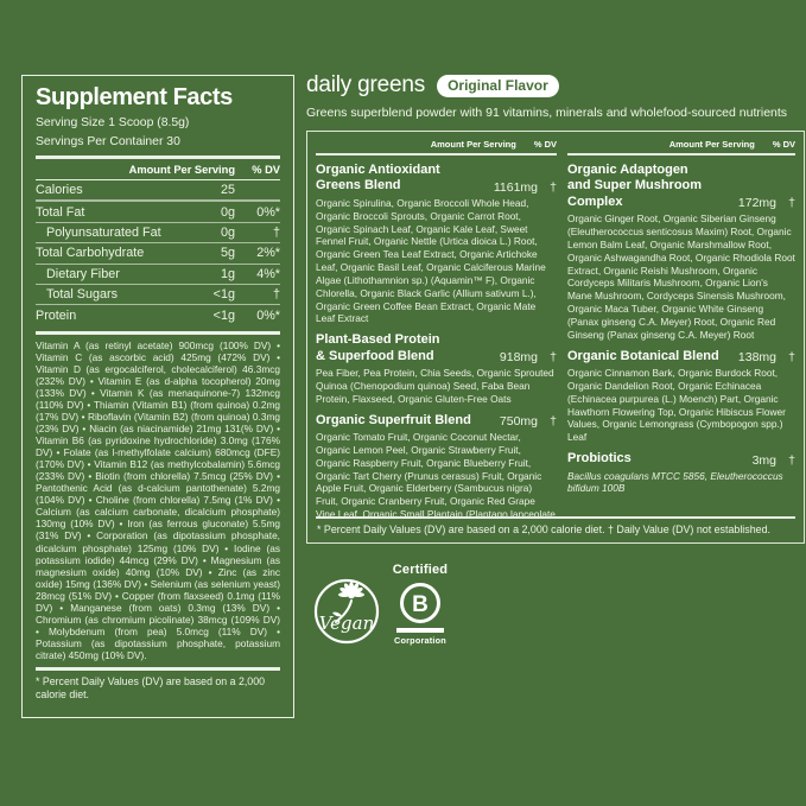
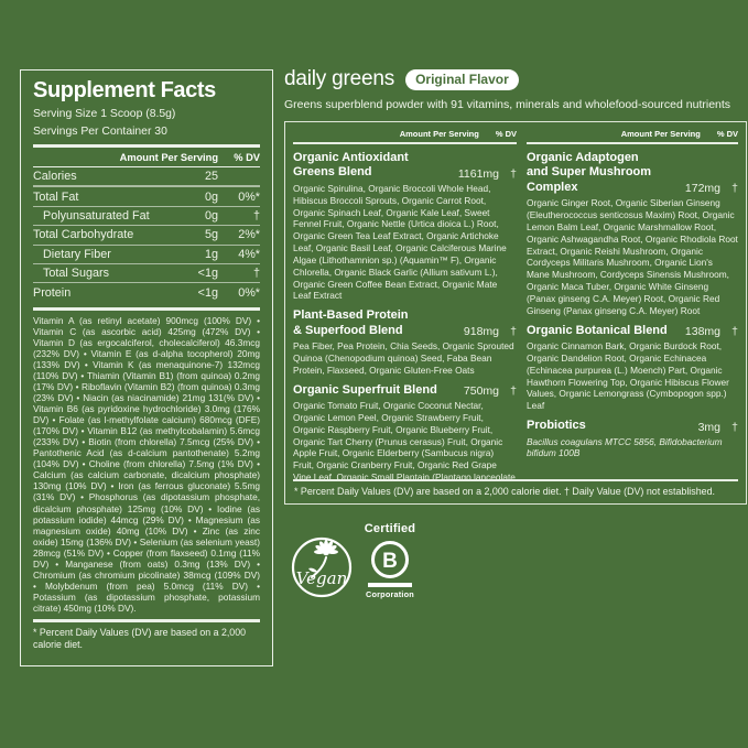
  Supplement Facts
  Serving Size 1 Scoop (8.5g)
  Servings Per Container 30
  Amount Per Serving
  % DV
  Calories
  25
  Total Fat
  0g
  0%*
  Polyunsaturated Fat
  0g
  †
  Total Carbohydrate
  5g
  2%*
  Dietary Fiber
  1g
  4%*
  Total Sugars
  <1g
  †
  Protein
  <1g
  0%*
- Vitamin A (as retinyl acetate) 900mcg (100% DV) • Vitamin C (as ascorbic acid) 425mg (472% DV) • Vitamin D (as ergocalciferol, cholecalciferol) 46.3mcg (232% DV) • Vitamin E (as d-alpha tocopherol) 20mg (133% DV) • Vitamin K (as menaquinone-7) 132mcg (110% DV) • Thiamin (Vitamin B1) (from quinoa) 0.2mg (17% DV) • Riboflavin (Vitamin B2) (from quinoa) 0.3mg (23% DV) • Niacin (as niacinamide) 21mg 131(% DV) • Vitamin B6 (as pyridoxine hydrochloride) 3.0mg (176% DV) • Folate (as l-methylfolate calcium) 680mcg (DFE) (170% DV) • Vitamin B12 (as methylcobalamin) 5.6mcg (233% DV) • Biotin (from chlorella) 7.5mcg (25% DV) • Pantothenic Acid (as d-calcium pantothenate) 5.2mg (104% DV) • Choline (from chlorella) 7.5mg (1% DV) • Calcium (as calcium carbonate, dicalcium phosphate) 130mg (10% DV) • Iron (as ferrous gluconate) 5.5mg (31% DV) • Corporation (as dipotassium phosphate, dicalcium phosphate) 125mg (10% DV) • Iodine (as potassium iodide) 44mcg (29% DV) • Magnesium (as magnesium oxide) 40mg (10% DV) • Zinc (as zinc oxide) 15mg (136% DV) • Selenium (as selenium yeast) 28mcg (51% DV) • Copper (from flaxseed) 0.1mg (11% DV) • Manganese (from oats) 0.3mg (13% DV) • Chromium (as chromium picolinate) 38mcg (109% DV) • Molybdenum (from pea) 5.0mcg (11% DV) • Potassium (as dipotassium phosphate, potassium citrate) 450mg (10% DV).
+ Vitamin A (as retinyl acetate) 900mcg (100% DV) • Vitamin C (as ascorbic acid) 425mg (472% DV) • Vitamin D (as ergocalciferol, cholecalciferol) 46.3mcg (232% DV) • Vitamin E (as d-alpha tocopherol) 20mg (133% DV) • Vitamin K (as menaquinone-7) 132mcg (110% DV) • Thiamin (Vitamin B1) (from quinoa) 0.2mg (17% DV) • Riboflavin (Vitamin B2) (from quinoa) 0.3mg (23% DV) • Niacin (as niacinamide) 21mg 131(% DV) • Vitamin B6 (as pyridoxine hydrochloride) 3.0mg (176% DV) • Folate (as l-methylfolate calcium) 680mcg (DFE) (170% DV) • Vitamin B12 (as methylcobalamin) 5.6mcg (233% DV) • Biotin (from chlorella) 7.5mcg (25% DV) • Pantothenic Acid (as d-calcium pantothenate) 5.2mg (104% DV) • Choline (from chlorella) 7.5mg (1% DV) • Calcium (as calcium carbonate, dicalcium phosphate) 130mg (10% DV) • Iron (as ferrous gluconate) 5.5mg (31% DV) • Phosphorus (as dipotassium phosphate, dicalcium phosphate) 125mg (10% DV) • Iodine (as potassium iodide) 44mcg (29% DV) • Magnesium (as magnesium oxide) 40mg (10% DV) • Zinc (as zinc oxide) 15mg (136% DV) • Selenium (as selenium yeast) 28mcg (51% DV) • Copper (from flaxseed) 0.1mg (11% DV) • Manganese (from oats) 0.3mg (13% DV) • Chromium (as chromium picolinate) 38mcg (109% DV) • Molybdenum (from pea) 5.0mcg (11% DV) • Potassium (as dipotassium phosphate, potassium citrate) 450mg (10% DV).
  * Percent Daily Values (DV) are based on a 2,000 calorie diet.
  daily greens
  Original Flavor
  Greens superblend powder with 91 vitamins, minerals and wholefood-sourced nutrients
  Amount Per Serving
  % DV
  Organic Antioxidant
  Greens Blend
  1161mg
  †
- Organic Spirulina, Organic Broccoli Whole Head, Organic Broccoli Sprouts, Organic Carrot Root, Organic Spinach Leaf, Organic Kale Leaf, Sweet Fennel Fruit, Organic Nettle (Urtica dioica L.) Root, Organic Green Tea Leaf Extract, Organic Artichoke Leaf, Organic Basil Leaf, Organic Calciferous Marine Algae (Lithothamnion sp.) (Aquamin™ F), Organic Chlorella, Organic Black Garlic (Allium sativum L.), Organic Green Coffee Bean Extract, Organic Mate Leaf Extract
+ Organic Spirulina, Organic Broccoli Whole Head, Hibiscus Broccoli Sprouts, Organic Carrot Root, Organic Spinach Leaf, Organic Kale Leaf, Sweet Fennel Fruit, Organic Nettle (Urtica dioica L.) Root, Organic Green Tea Leaf Extract, Organic Artichoke Leaf, Organic Basil Leaf, Organic Calciferous Marine Algae (Lithothamnion sp.) (Aquamin™ F), Organic Chlorella, Organic Black Garlic (Allium sativum L.), Organic Green Coffee Bean Extract, Organic Mate Leaf Extract
  Plant-Based Protein
  & Superfood Blend
  918mg
  †
  Pea Fiber, Pea Protein, Chia Seeds, Organic Sprouted Quinoa (Chenopodium quinoa) Seed, Faba Bean Protein, Flaxseed, Organic Gluten-Free Oats
  Organic Superfruit Blend
  750mg
  †
  Organic Tomato Fruit, Organic Coconut Nectar, Organic Lemon Peel, Organic Strawberry Fruit, Organic Raspberry Fruit, Organic Blueberry Fruit, Organic Tart Cherry (Prunus cerasus) Fruit, Organic Apple Fruit, Organic Elderberry (Sambucus nigra) Fruit, Organic Cranberry Fruit, Organic Red Grape Vine Leaf, Organic Small Plantain (Plantago lanceolate
  Amount Per Serving
  % DV
  Organic Adaptogen
  and Super Mushroom
  Complex
  172mg
  †
  Organic Ginger Root, Organic Siberian Ginseng (Eleutherococcus senticosus Maxim) Root, Organic Lemon Balm Leaf, Organic Marshmallow Root, Organic Ashwagandha Root, Organic Rhodiola Root Extract, Organic Reishi Mushroom, Organic Cordyceps Militaris Mushroom, Organic Lion's Mane Mushroom, Cordyceps Sinensis Mushroom, Organic Maca Tuber, Organic White Ginseng (Panax ginseng C.A. Meyer) Root, Organic Red Ginseng (Panax ginseng C.A. Meyer) Root
  Organic Botanical Blend
  138mg
  †
  Organic Cinnamon Bark, Organic Burdock Root, Organic Dandelion Root, Organic Echinacea (Echinacea purpurea (L.) Moench) Part, Organic Hawthorn Flowering Top, Organic Hibiscus Flower Values, Organic Lemongrass (Cymbopogon spp.) Leaf
  Probiotics
  3mg
  †
- Bacillus coagulans MTCC 5856, Eleutherococcus bifidum 100B
+ Bacillus coagulans MTCC 5856, Bifidobacterium bifidum 100B
  * Percent Daily Values (DV) are based on a 2,000 calorie diet. † Daily Value (DV) not established.
  Vegan
  Certified
  B
  Corporation
